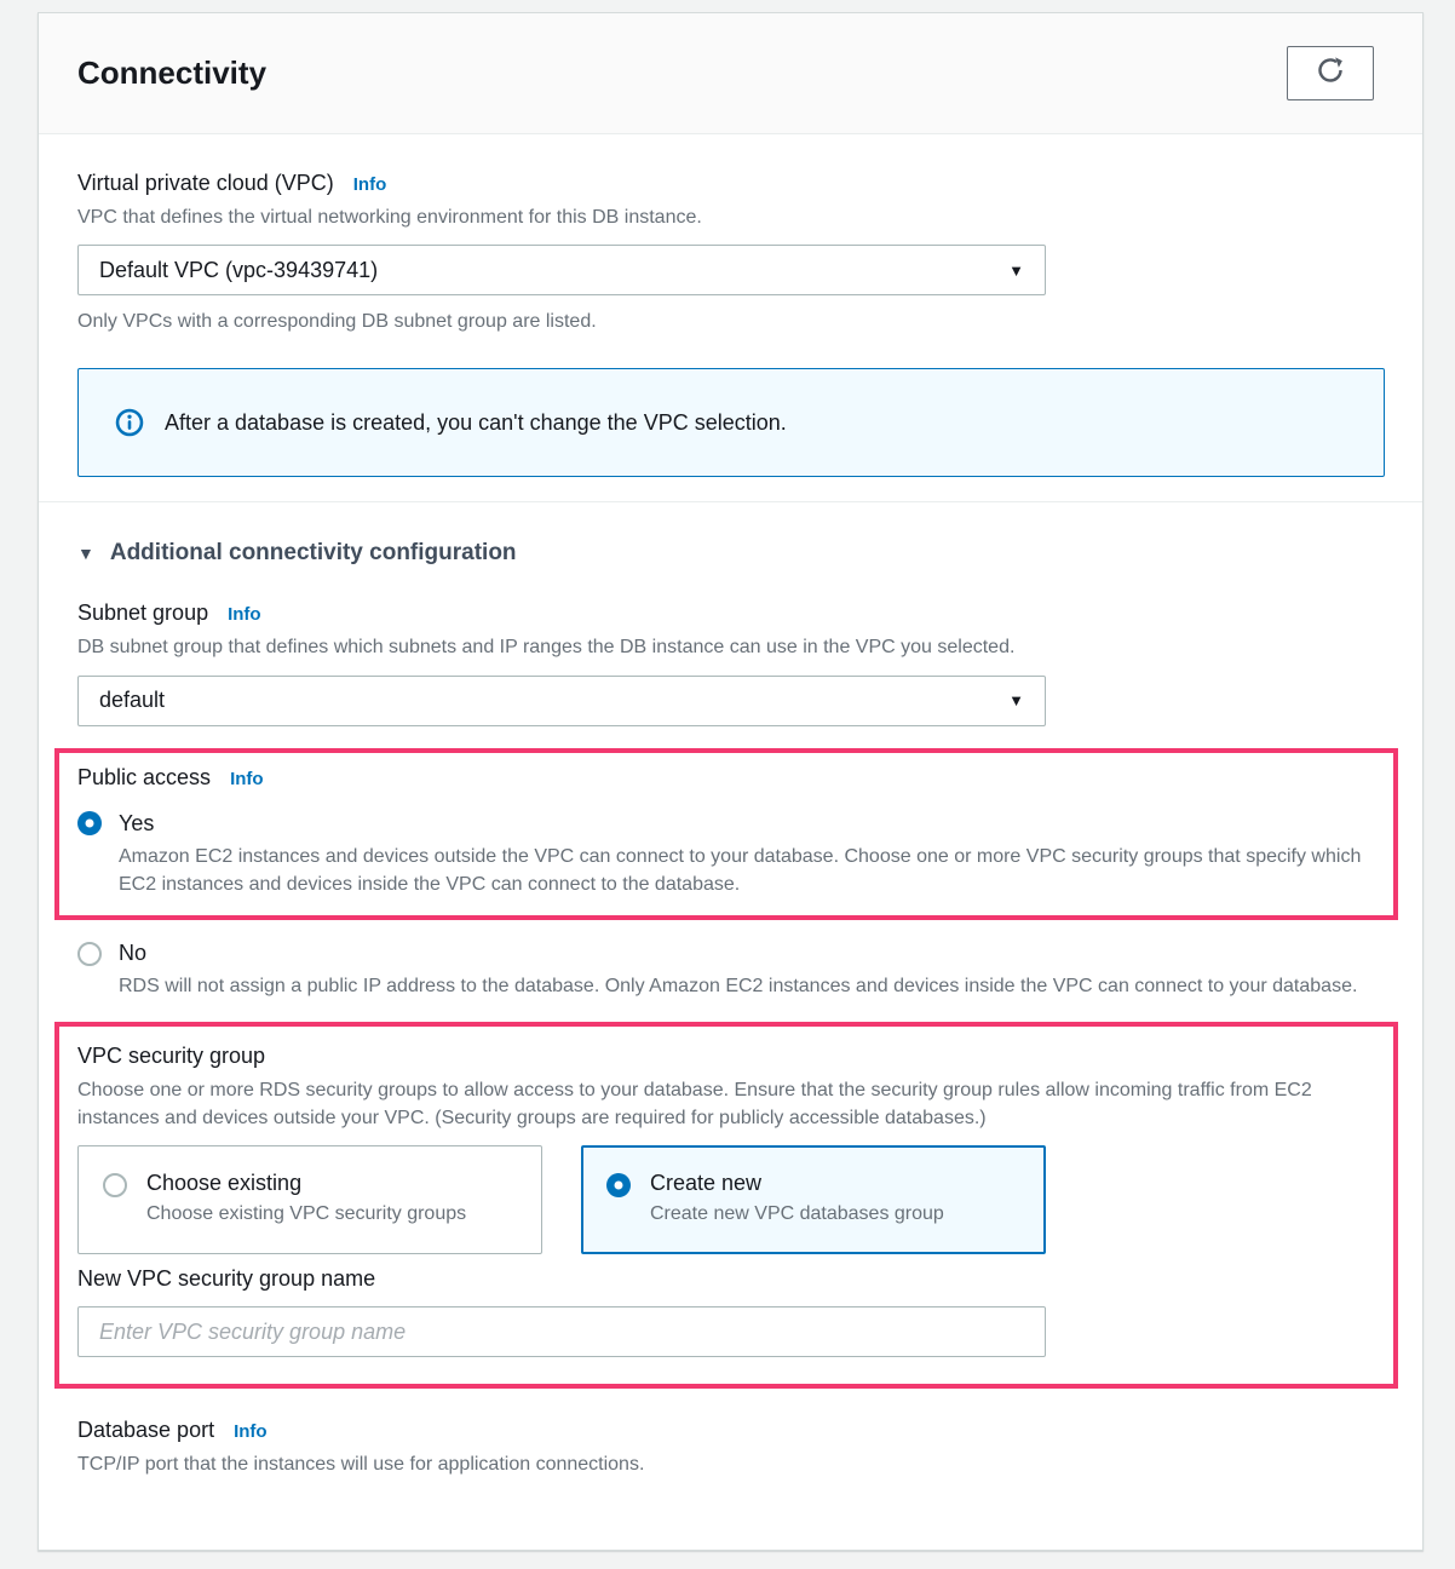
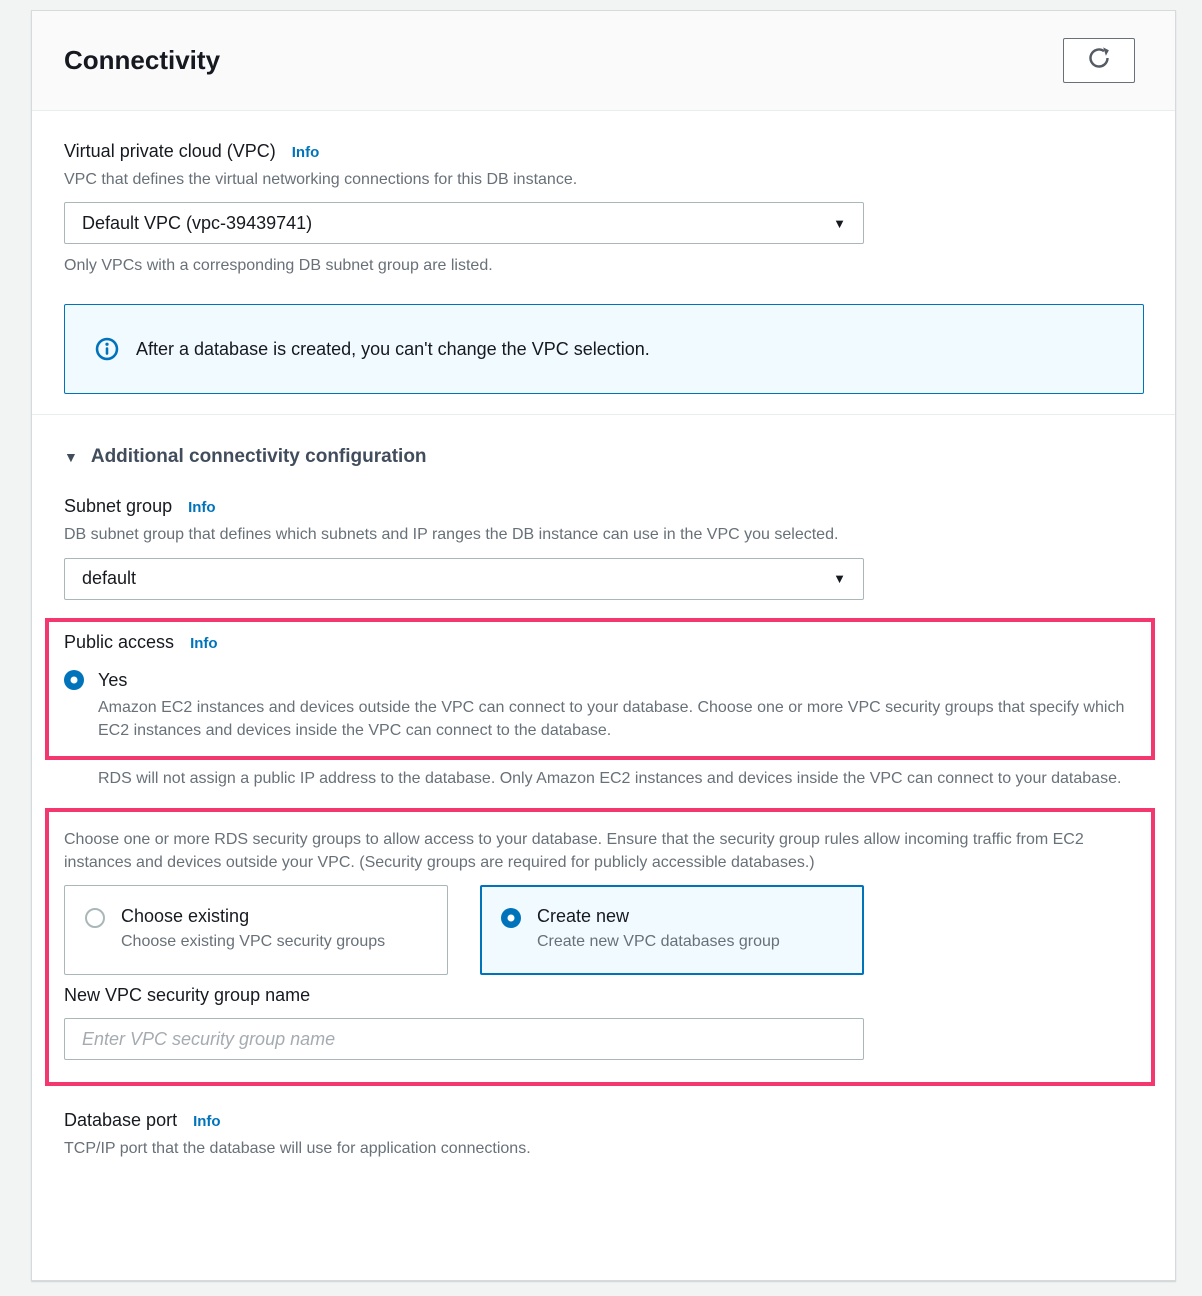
  Connectivity
  Virtual private cloud (VPC)
  Info
- VPC that defines the virtual networking environment for this DB instance.
+ VPC that defines the virtual networking connections for this DB instance.
  Default VPC (vpc-39439741)
  ▼
  Only VPCs with a corresponding DB subnet group are listed.
  After a database is created, you can't change the VPC selection.
  ▼
  Additional connectivity configuration
  Subnet group
  Info
  DB subnet group that defines which subnets and IP ranges the DB instance can use in the VPC you selected.
  default
  ▼
  Public access
  Info
  Yes
  Amazon EC2 instances and devices outside the VPC can connect to your database. Choose one or more VPC security groups that specify which EC2 instances and devices inside the VPC can connect to the database.
- No
  RDS will not assign a public IP address to the database. Only Amazon EC2 instances and devices inside the VPC can connect to your database.
- VPC security group
  Choose one or more RDS security groups to allow access to your database. Ensure that the security group rules allow incoming traffic from EC2 instances and devices outside your VPC. (Security groups are required for publicly accessible databases.)
  Choose existing
  Choose existing VPC security groups
  Create new
  Create new VPC databases group
  New VPC security group name
  Enter VPC security group name
  Database port
  Info
- TCP/IP port that the instances will use for application connections.
+ TCP/IP port that the database will use for application connections.
